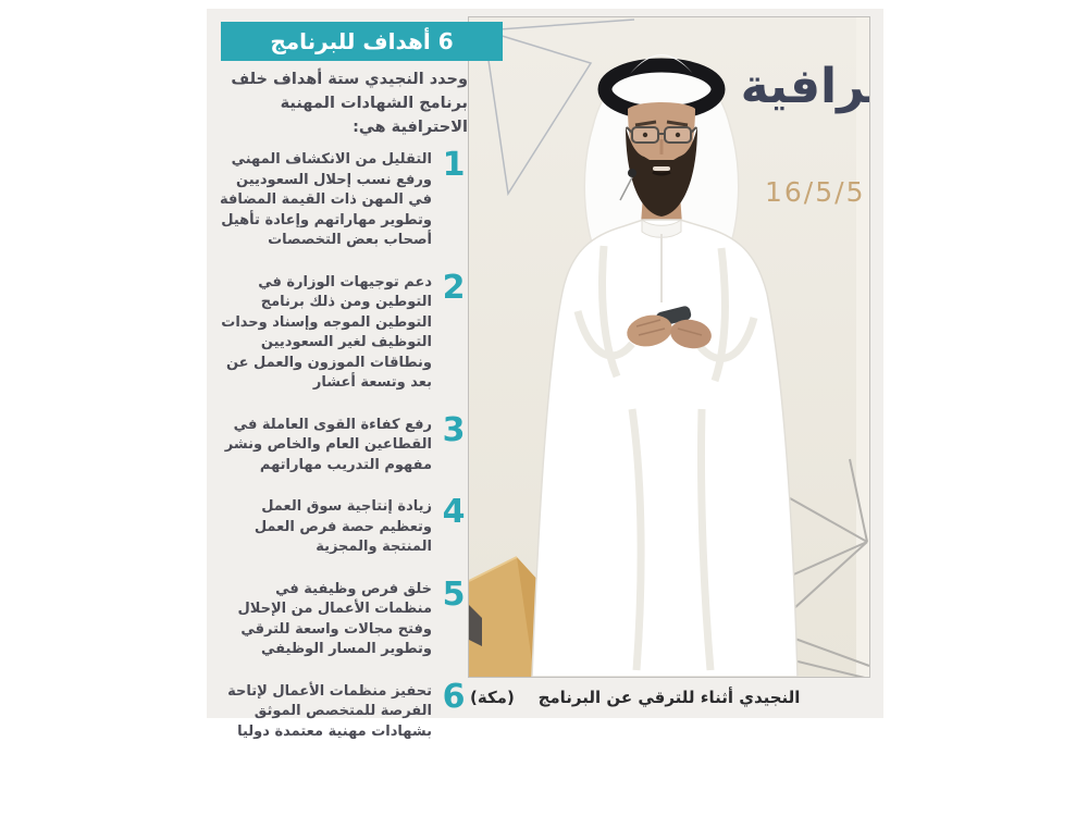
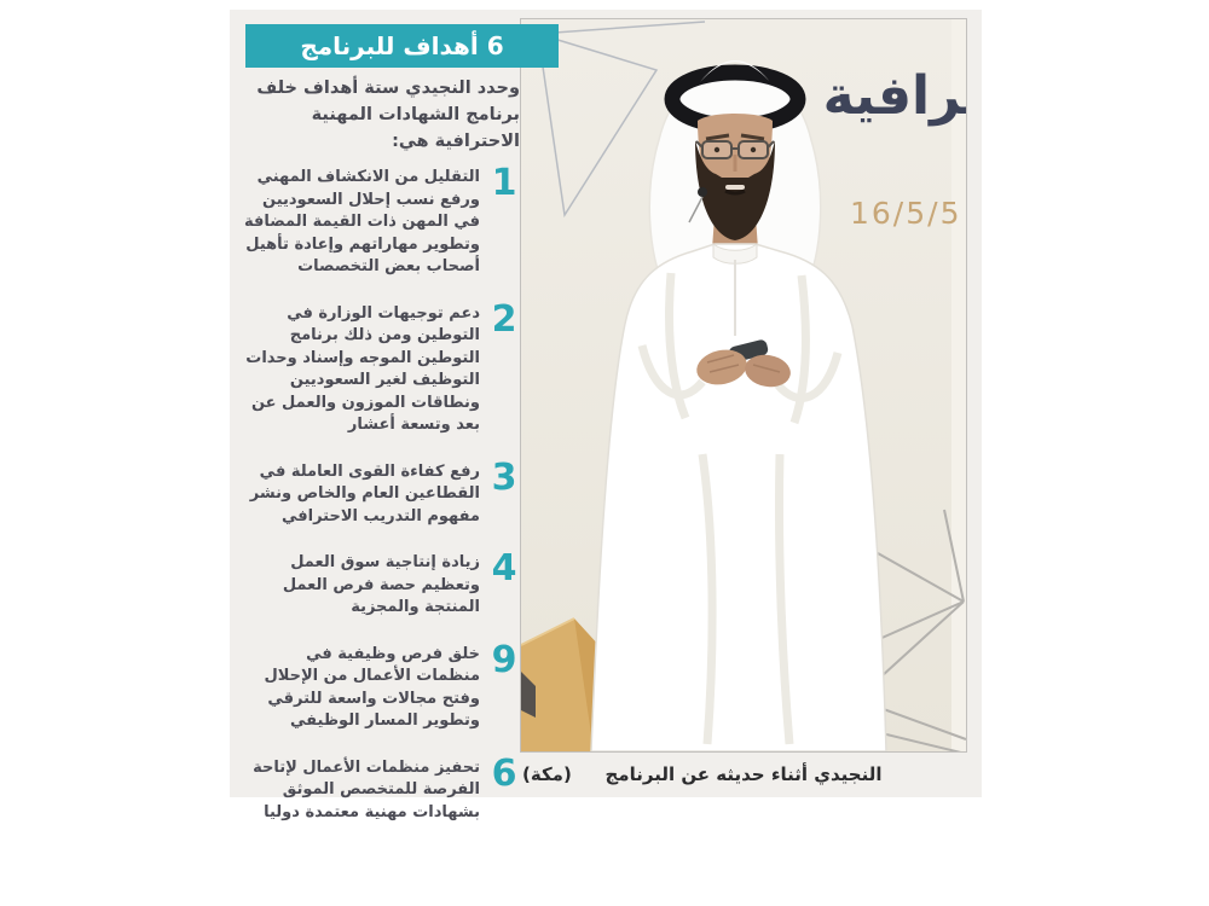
  رافية
  16/5/5
  6 أهداف للبرنامج
  وحدد النجيدي ستة أهداف خلف برنامج الشهادات المهنية الاحترافية هي:
  1
  التقليل من الانكشاف المهني ورفع نسب إحلال السعوديين في المهن ذات القيمة المضافة وتطوير مهاراتهم وإعادة تأهيل أصحاب بعض التخصصات
  2
  دعم توجيهات الوزارة في التوطين ومن ذلك برنامج التوطين الموجه وإسناد وحدات التوظيف لغير السعوديين ونطاقات الموزون والعمل عن بعد وتسعة أعشار
  3
- رفع كفاءة القوى العاملة في القطاعين العام والخاص ونشر مفهوم التدريب مهاراتهم
+ رفع كفاءة القوى العاملة في القطاعين العام والخاص ونشر مفهوم التدريب الاحترافي
  4
  زيادة إنتاجية سوق العمل وتعظيم حصة فرص العمل المنتجة والمجزية
- 5
+ 9
  خلق فرص وظيفية في منظمات الأعمال من الإحلال وفتح مجالات واسعة للترقي وتطوير المسار الوظيفي
  6
  تحفيز منظمات الأعمال لإتاحة الفرصة للمتخصص الموثق بشهادات مهنية معتمدة دوليا
- النجيدي أثناء للترقي عن البرنامج
+ النجيدي أثناء حديثه عن البرنامج
  (مكة)
